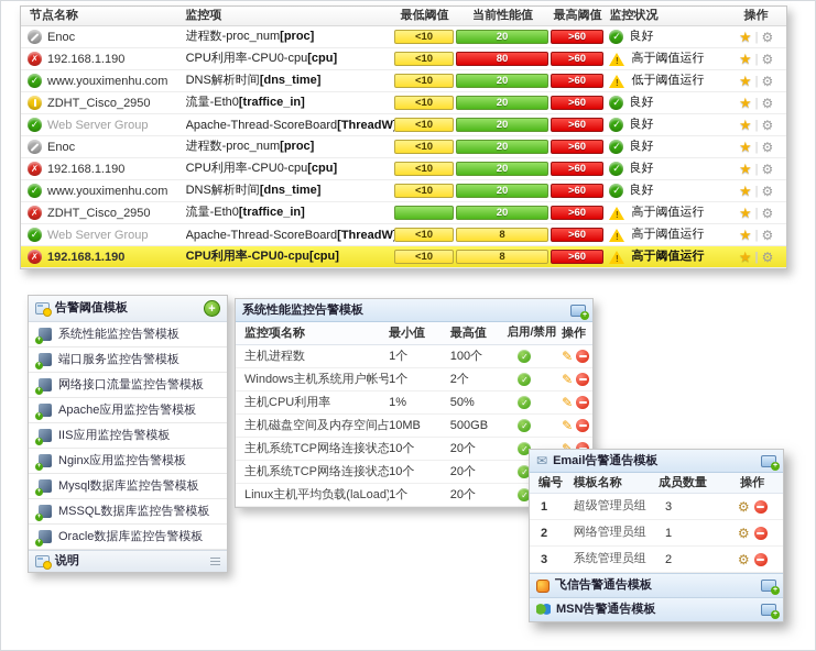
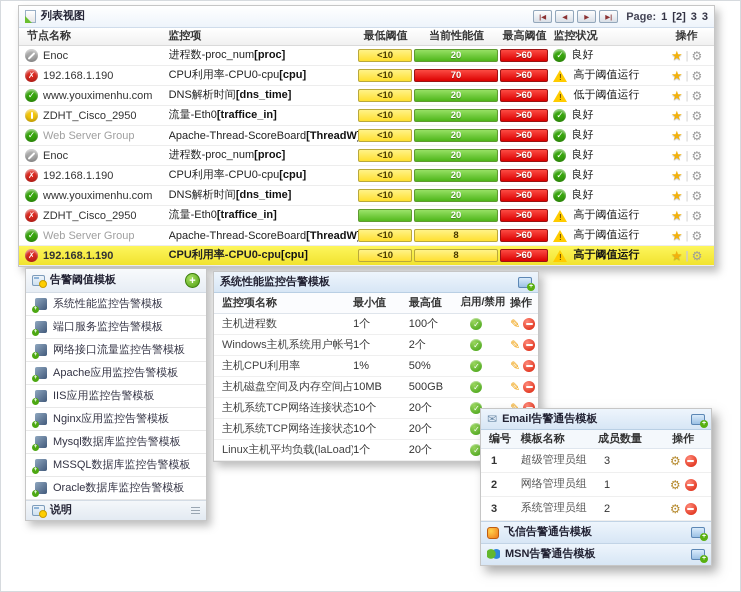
+ 列表视图
+ Page:
+ 1 [2] 3 3
  节点名称
  监控项
  最低阈值
  当前性能值
  最高阈值
  监控状况
  操作
  Enoc
  进程数-proc_num[proc]
  <10
  20
  >60
  良好
  192.168.1.190
  CPU利用率-CPU0-cpu[cpu]
  <10
- 80
+ 70
  >60
  高于阈值运行
  www.youximenhu.com
  DNS解析时间[dns_time]
  <10
  20
  >60
  低于阈值运行
  ZDHT_Cisco_2950
  流量-Eth0[traffice_in]
  <10
  20
  >60
  良好
  Web Server Group
  Apache-Thread-ScoreBoard[ThreadW
  <10
  20
  >60
  良好
  Enoc
  进程数-proc_num[proc]
  <10
  20
  >60
  良好
  192.168.1.190
  CPU利用率-CPU0-cpu[cpu]
  <10
  20
  >60
  良好
  www.youximenhu.com
  DNS解析时间[dns_time]
  <10
  20
  >60
  良好
  ZDHT_Cisco_2950
  流量-Eth0[traffice_in]
  20
  >60
  高于阈值运行
  Web Server Group
  Apache-Thread-ScoreBoard[ThreadW
  <10
  8
  >60
  高于阈值运行
  192.168.1.190
  CPU利用率-CPU0-cpu[cpu]
  <10
  8
  >60
  高于阈值运行
  告警阈值模板
  系统性能监控告警模板
  端口服务监控告警模板
  网络接口流量监控告警模板
  Apache应用监控告警模板
  IIS应用监控告警模板
  Nginx应用监控告警模板
  Mysql数据库监控告警模板
  MSSQL数据库监控告警模板
  Oracle数据库监控告警模板
  说明
  系统性能监控告警模板
  监控项名称
  最小值
  最高值
  启用/禁用
  操作
  主机进程数
  1个
  100个
  Windows主机系统用户帐号
  1个
  2个
  主机CPU利用率
  1%
  50%
  主机磁盘空间及内存空间占
  10MB
  500GB
  主机系统TCP网络连接状态
  10个
  20个
  主机系统TCP网络连接状态
  10个
  20个
  Linux主机平均负载(laLoad)
  1个
  20个
  Email告警通告模板
  编号
  模板名称
  成员数量
  操作
  1
  超级管理员组
  3
  2
  网络管理员组
  1
  3
  系统管理员组
  2
  飞信告警通告模板
  MSN告警通告模板
